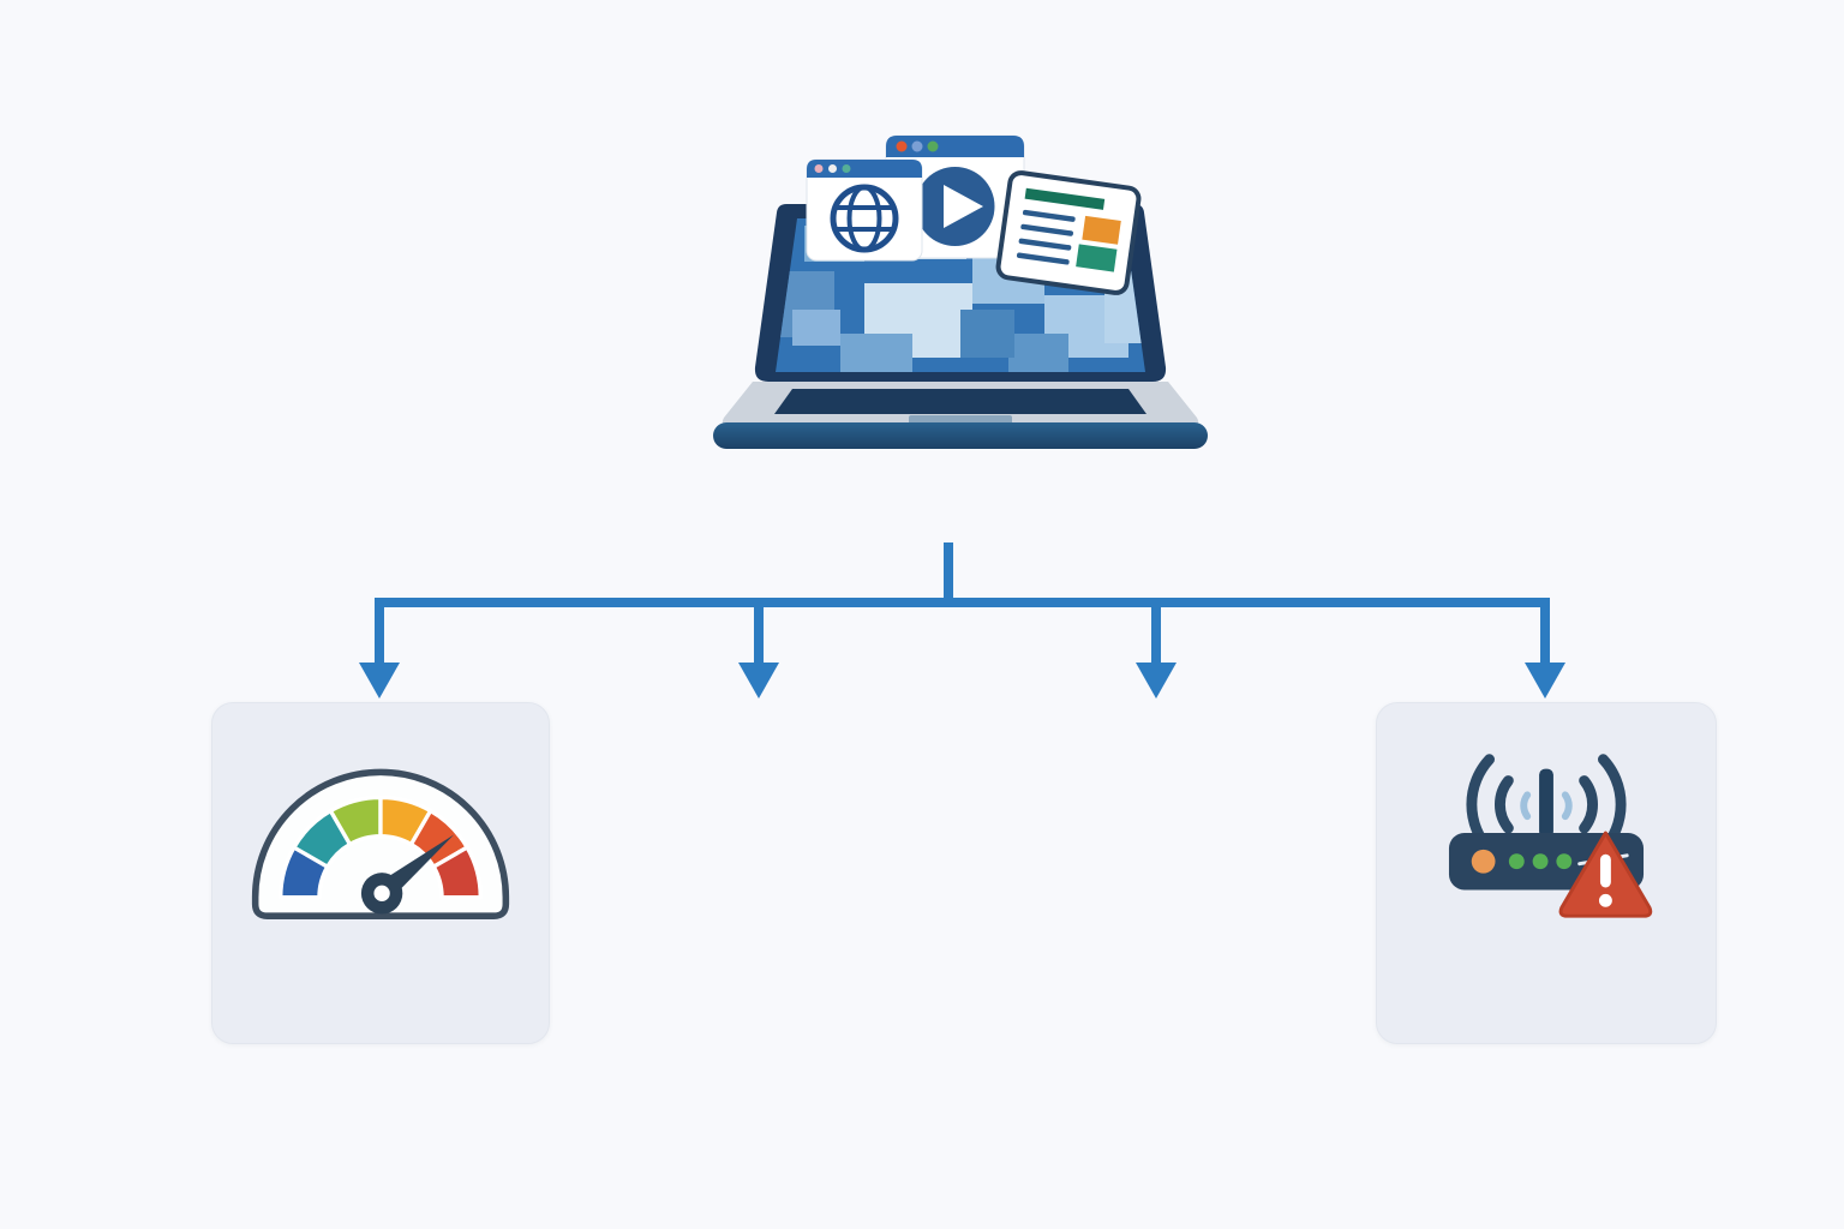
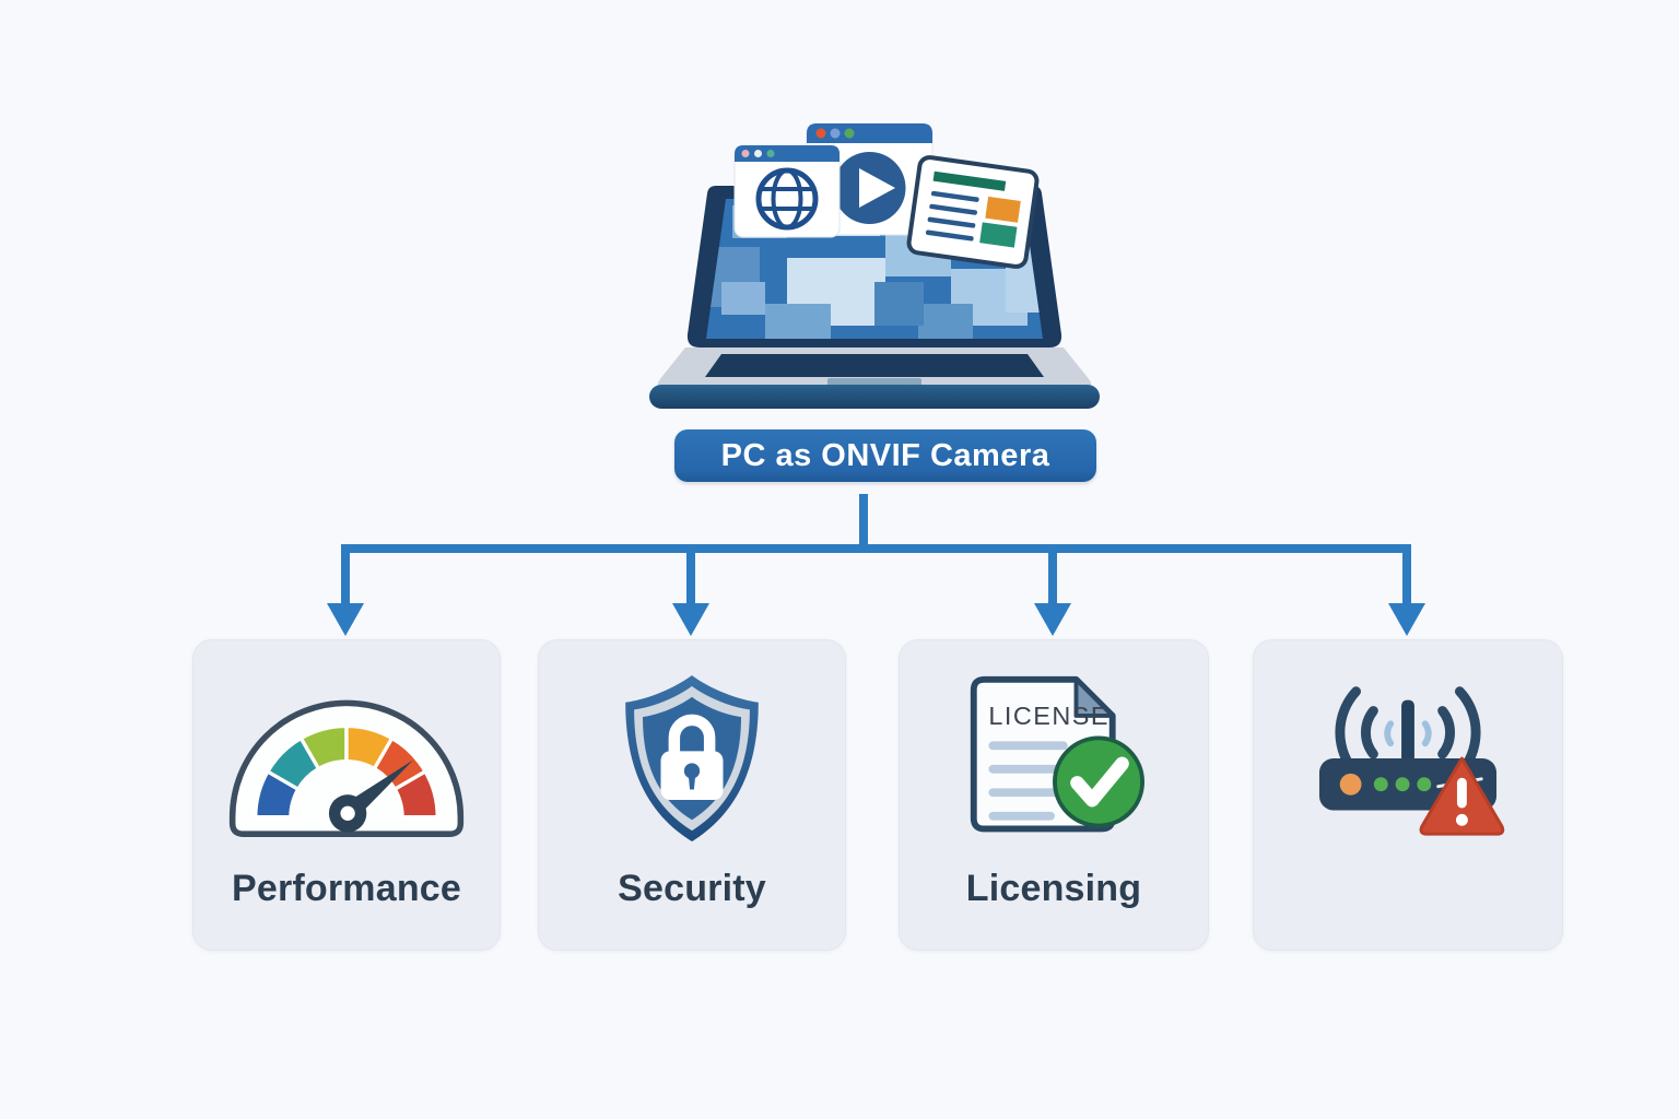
+ PC as ONVIF Camera
+ Performance
+ Security
+ LICENSE
+ Licensing
